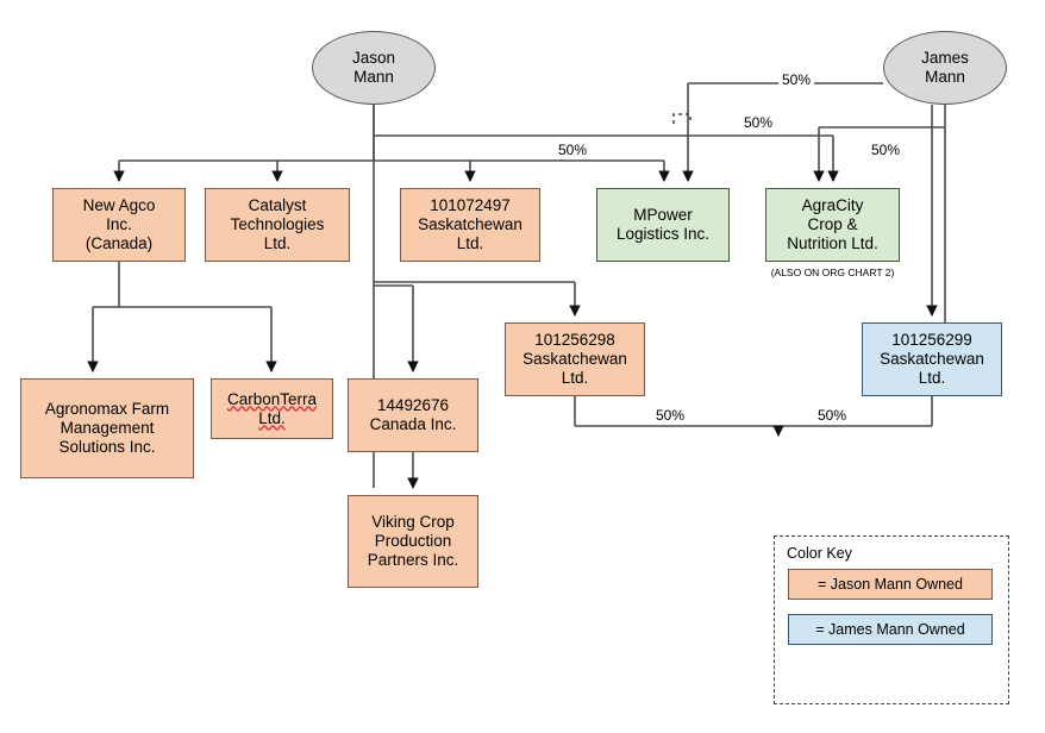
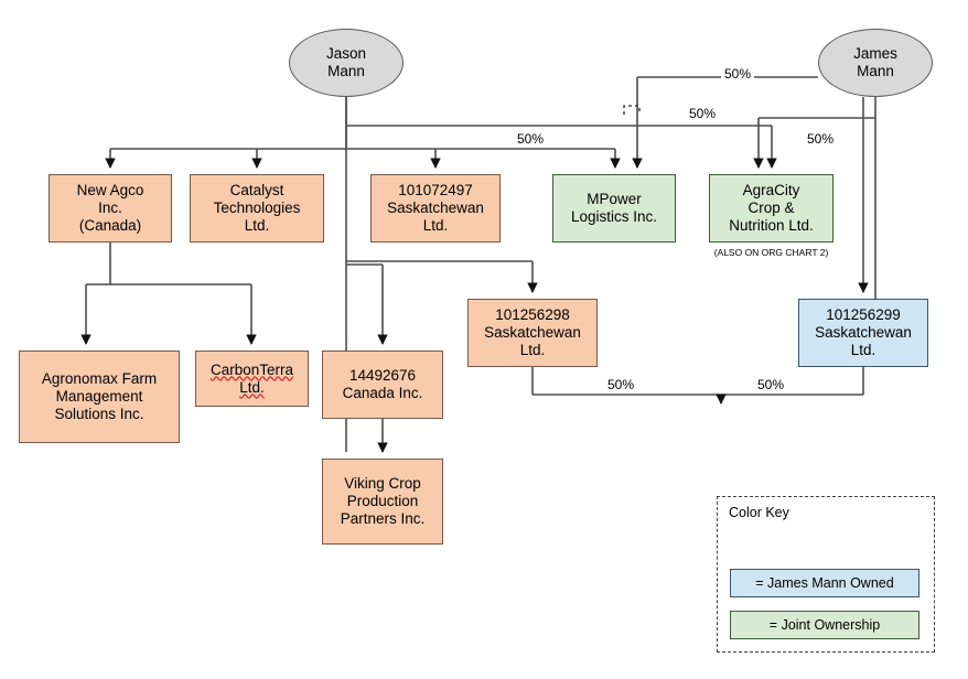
  Jason
  Mann
  James
  Mann
  New Agco
  Inc.
  (Canada)
  Catalyst
  Technologies
  Ltd.
  101072497
  Saskatchewan
  Ltd.
  MPower
  Logistics Inc.
  AgraCity
  Crop &
  Nutrition Ltd.
  (ALSO ON ORG CHART 2)
  101256298
  Saskatchewan
  Ltd.
  101256299
  Saskatchewan
  Ltd.
  Agronomax Farm
  Management
  Solutions Inc.
  CarbonTerra
  Ltd.
  14492676
  Canada Inc.
  Viking Crop
  Production
  Partners Inc.
  50%
  50%
  50%
  50%
  50%
  50%
  Color Key
- = Jason Mann Owned
  = James Mann Owned
+ = Joint Ownership
